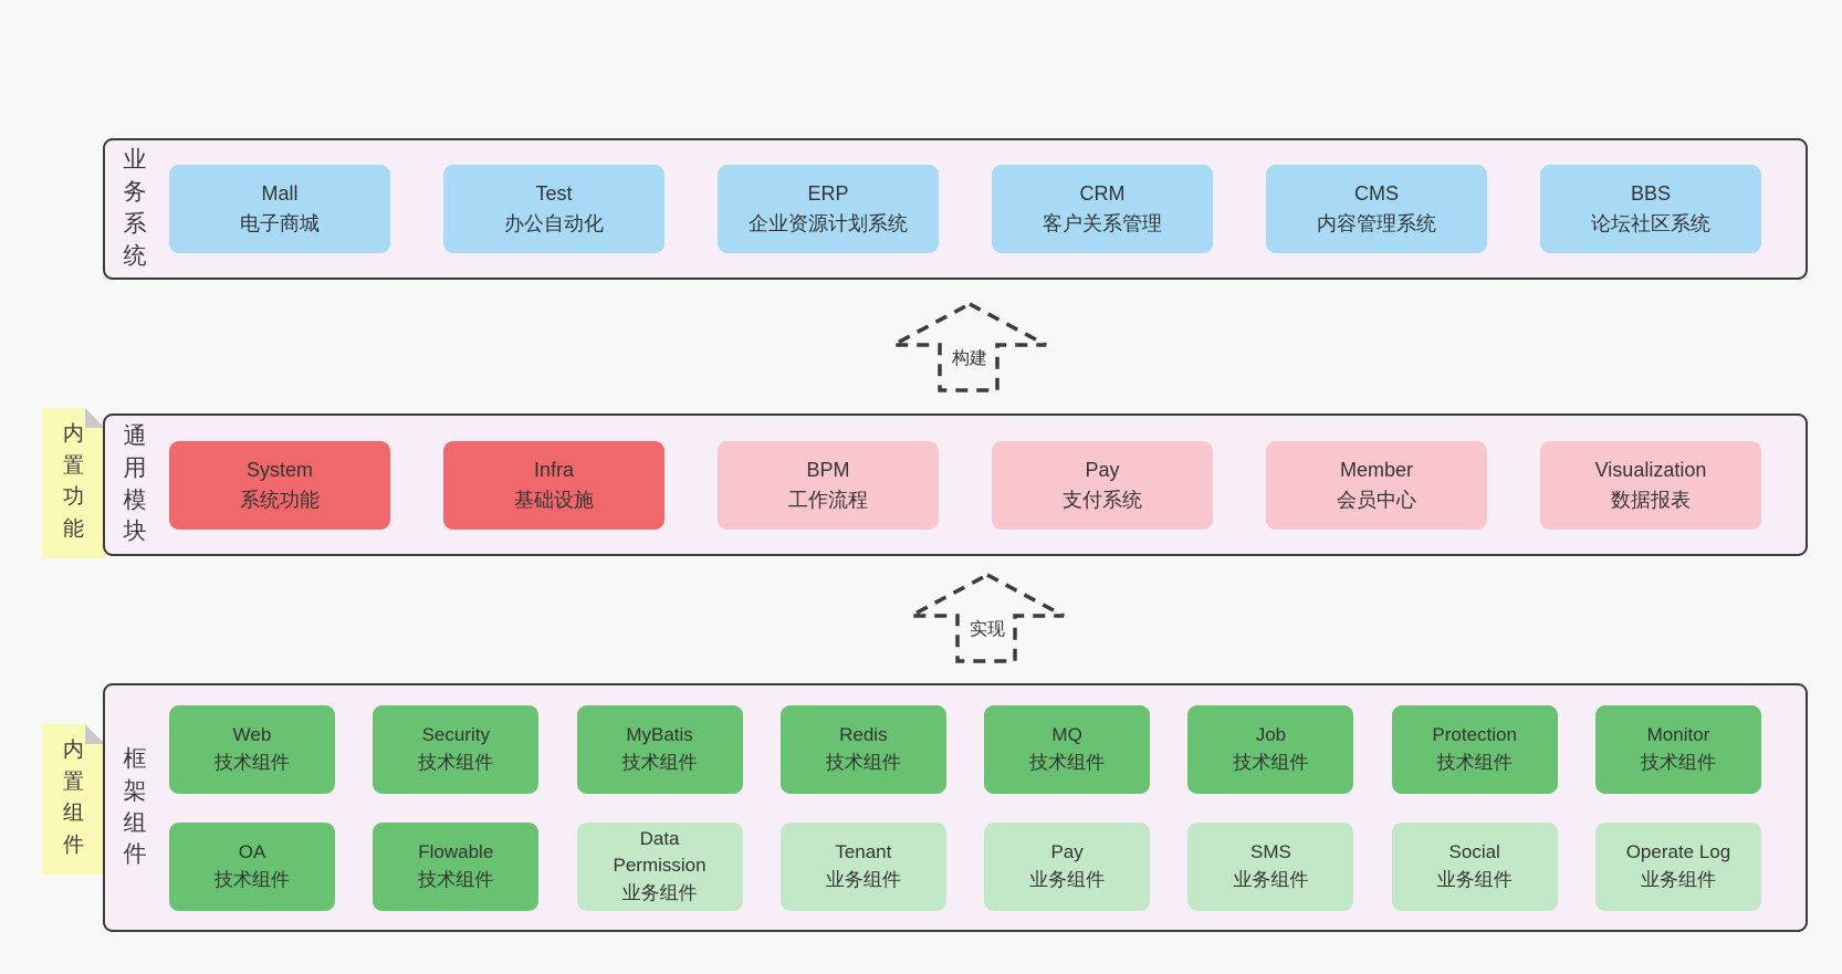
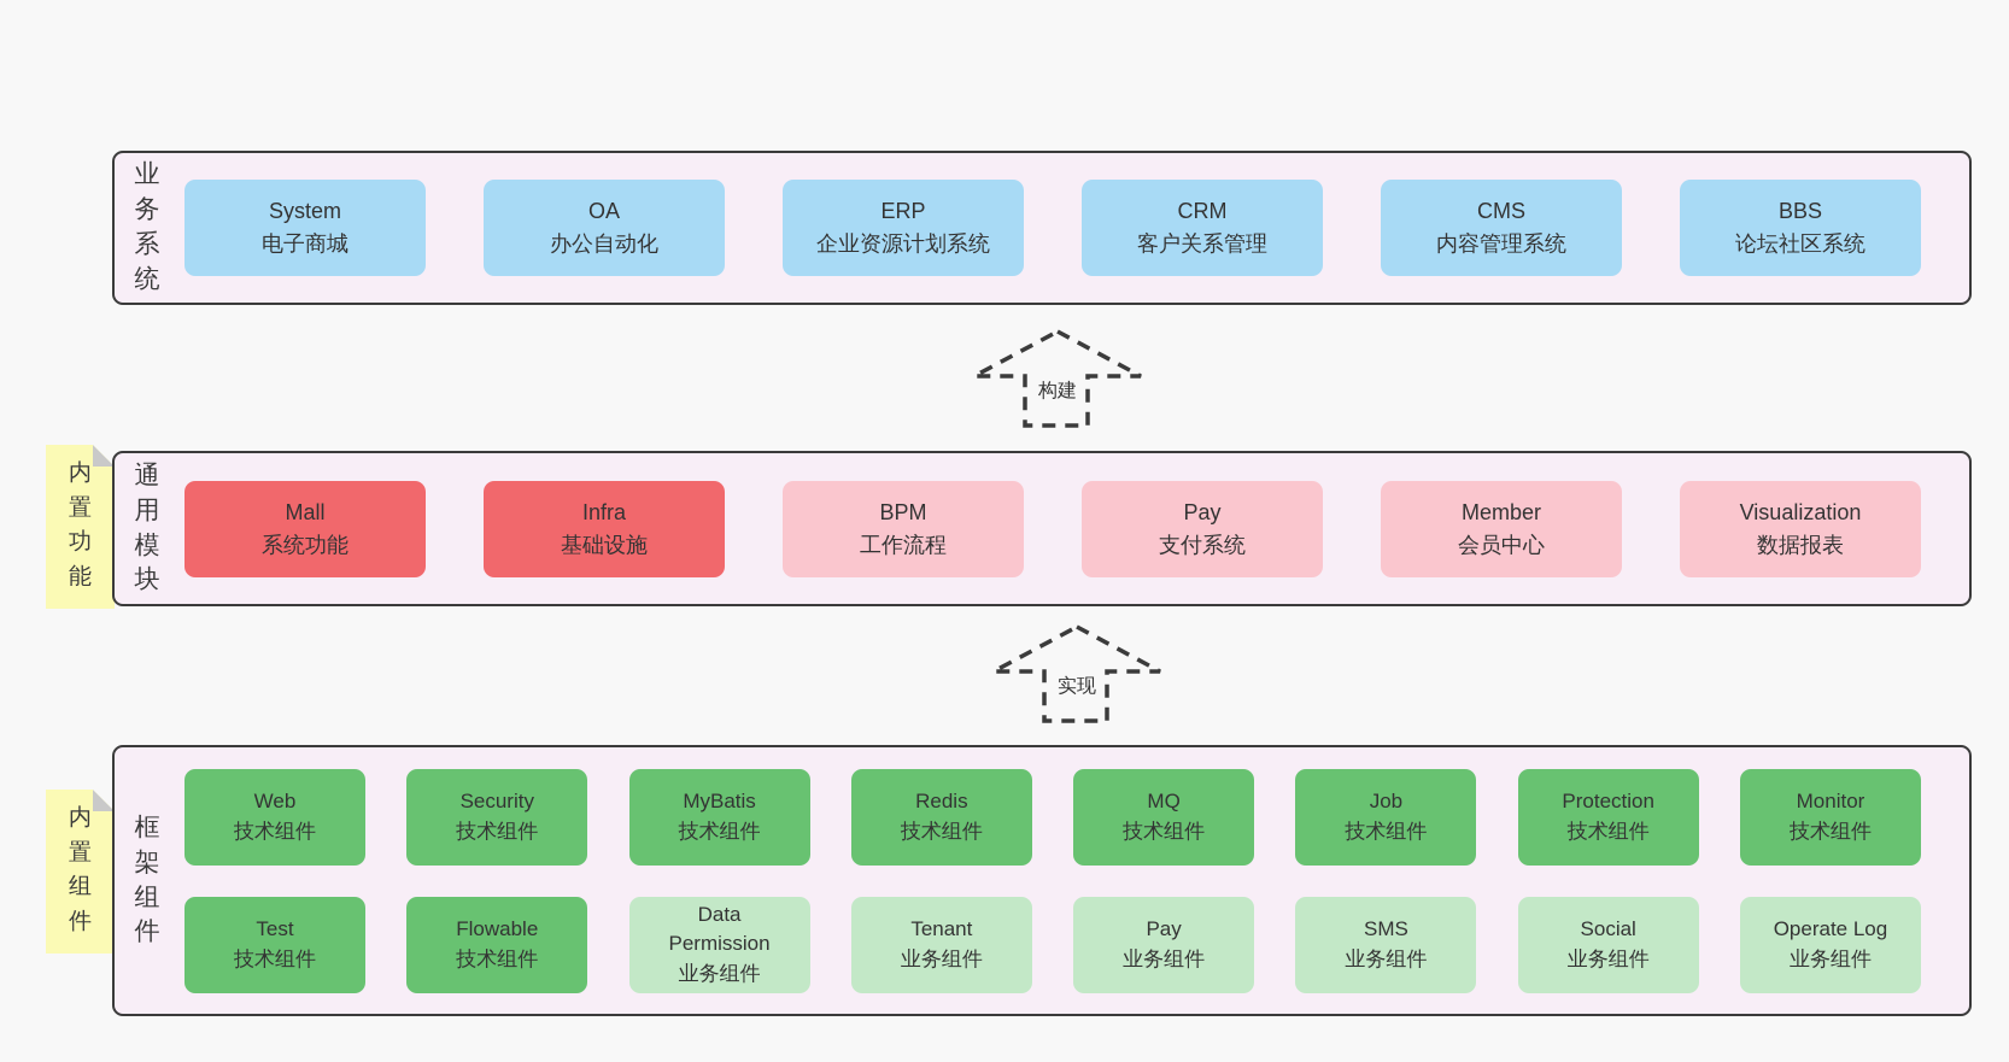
  业务系统
- Mall
+ System
  电子商城
- Test
+ OA
  办公自动化
  ERP
  企业资源计划系统
  CRM
  客户关系管理
  CMS
  内容管理系统
  BBS
  论坛社区系统
  构建
  内置功能
  通用模块
- System
+ Mall
  系统功能
  Infra
  基础设施
  BPM
  工作流程
  Pay
  支付系统
  Member
  会员中心
  Visualization
  数据报表
  实现
  内置组件
  框架组件
  Web
  技术组件
  Security
  技术组件
  MyBatis
  技术组件
  Redis
  技术组件
  MQ
  技术组件
  Job
  技术组件
  Protection
  技术组件
  Monitor
  技术组件
- OA
+ Test
  技术组件
  Flowable
  技术组件
  Data Permission
  业务组件
  Tenant
  业务组件
  Pay
  业务组件
  SMS
  业务组件
  Social
  业务组件
  Operate Log
  业务组件
